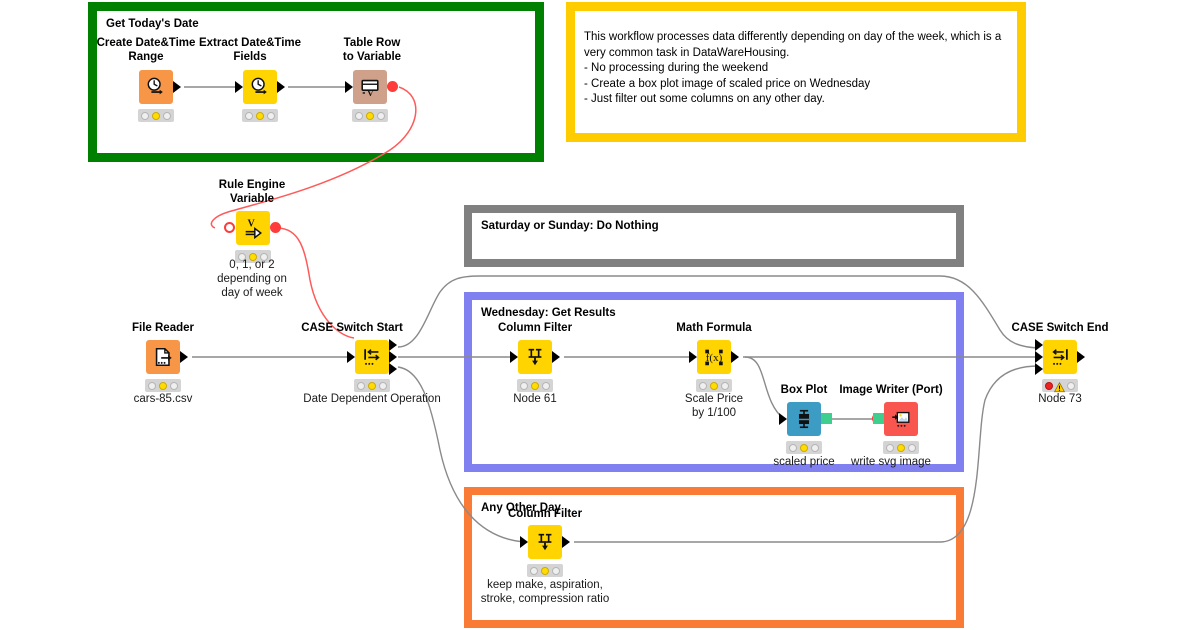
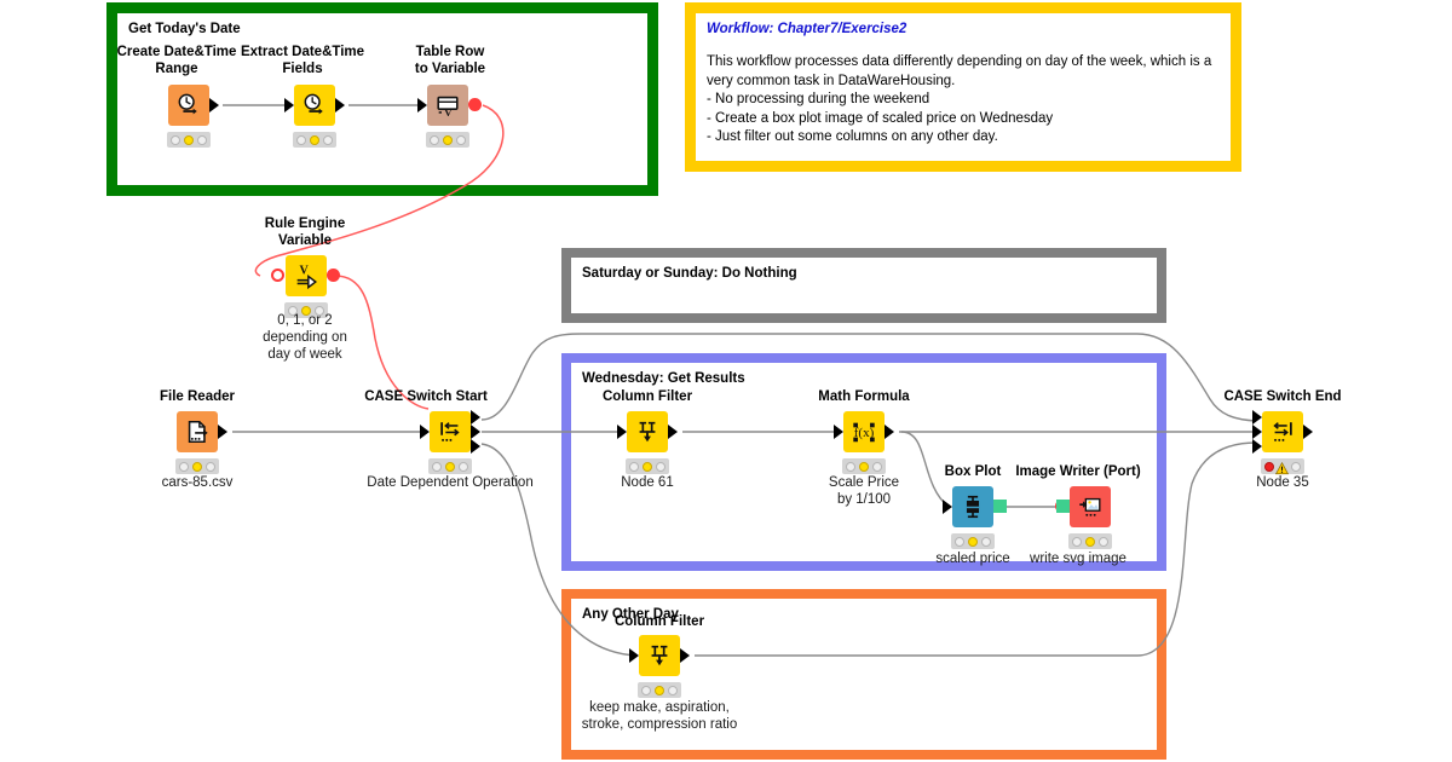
  Get Today's Date
+ Workflow: Chapter7/Exercise2
  This workflow processes data differently depending on day of the week, which is a very common task in DataWareHousing.
  - No processing during the weekend
  - Create a box plot image of scaled price on Wednesday
  - Just filter out some columns on any other day.
  Saturday or Sunday: Do Nothing
  Wednesday: Get Results
  Any Other Day
  Create Date&Time
  Range
  Extract Date&Time
  Fields
  V
  Table Row
  to Variable
  V
  Rule Engine
  Variable
  0, 1, or 2
  depending on
  day of week
  File Reader
  cars-85.csv
  CASE Switch Start
  Date Dependent Operation
  Column Filter
  Node 61
  f(x)
  Math Formula
  Scale Price
  by 1/100
  Box Plot
  scaled price
  Image Writer (Port)
  write svg image
  Column Filter
  keep make, aspiration,
  stroke, compression ratio
  CASE Switch End
- Node 73
+ Node 35
